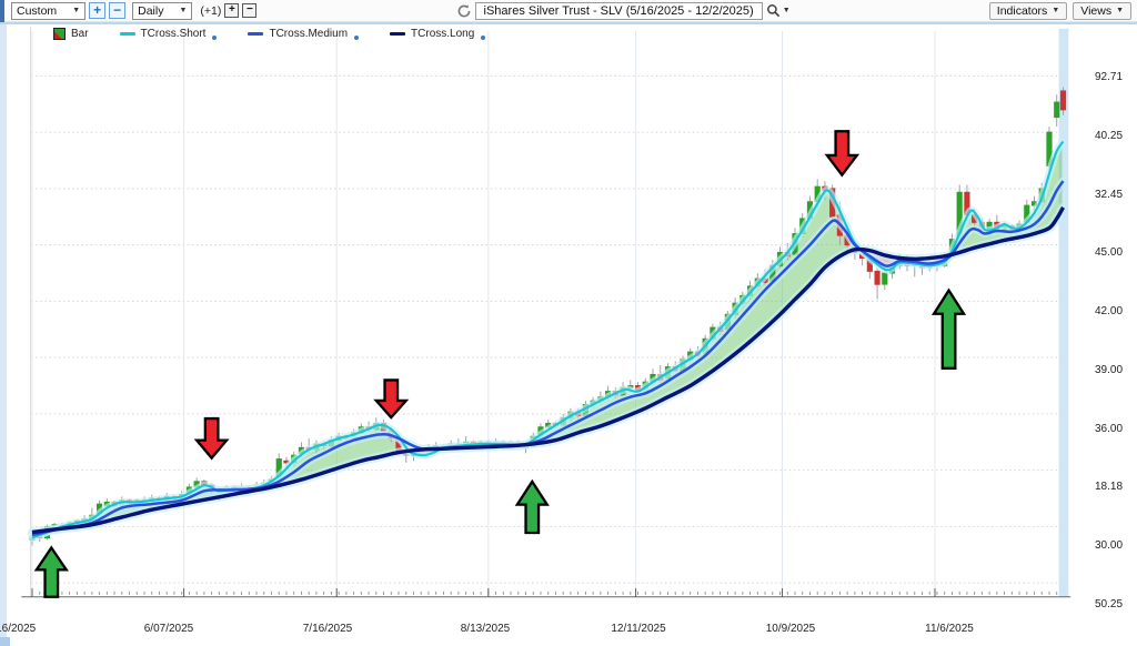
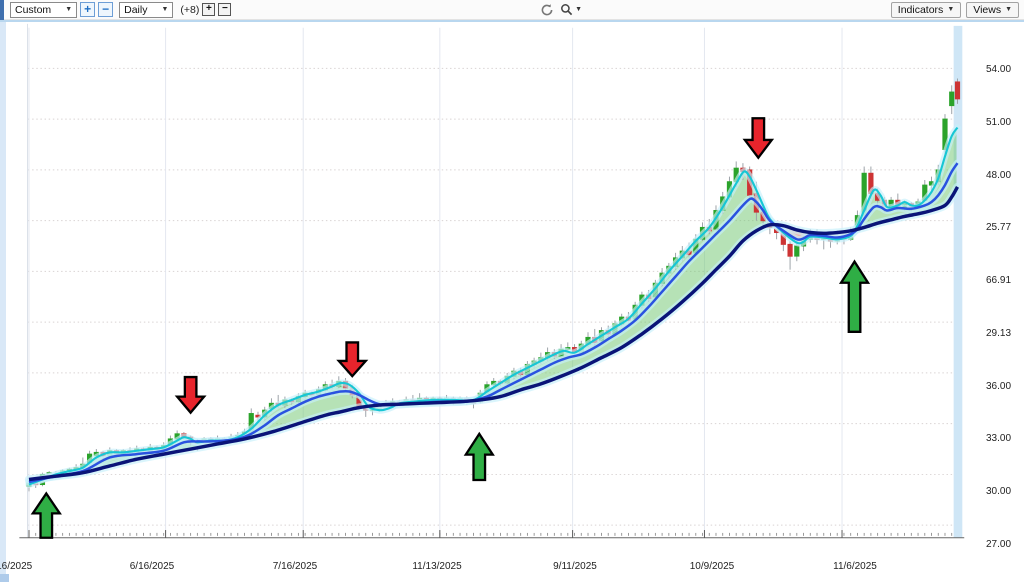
  Custom
  +
  −
  Daily
- (+1)
+ (+8)
  +
  −
- iShares Silver Trust - SLV (5/16/2025 - 12/2/2025)
  Indicators
  Views
- Bar
- TCross.Short
- TCross.Medium
- TCross.Long
- 92.71
+ 54.00
- 40.25
+ 51.00
- 32.45
+ 48.00
- 45.00
+ 25.77
- 42.00
+ 66.91
- 39.00
+ 29.13
  36.00
- 18.18
+ 33.00
  30.00
- 50.25
+ 27.00
- 6/07/2025
+ 6/16/2025
  7/16/2025
- 8/13/2025
+ 11/13/2025
- 12/11/2025
+ 9/11/2025
  10/9/2025
  11/6/2025
